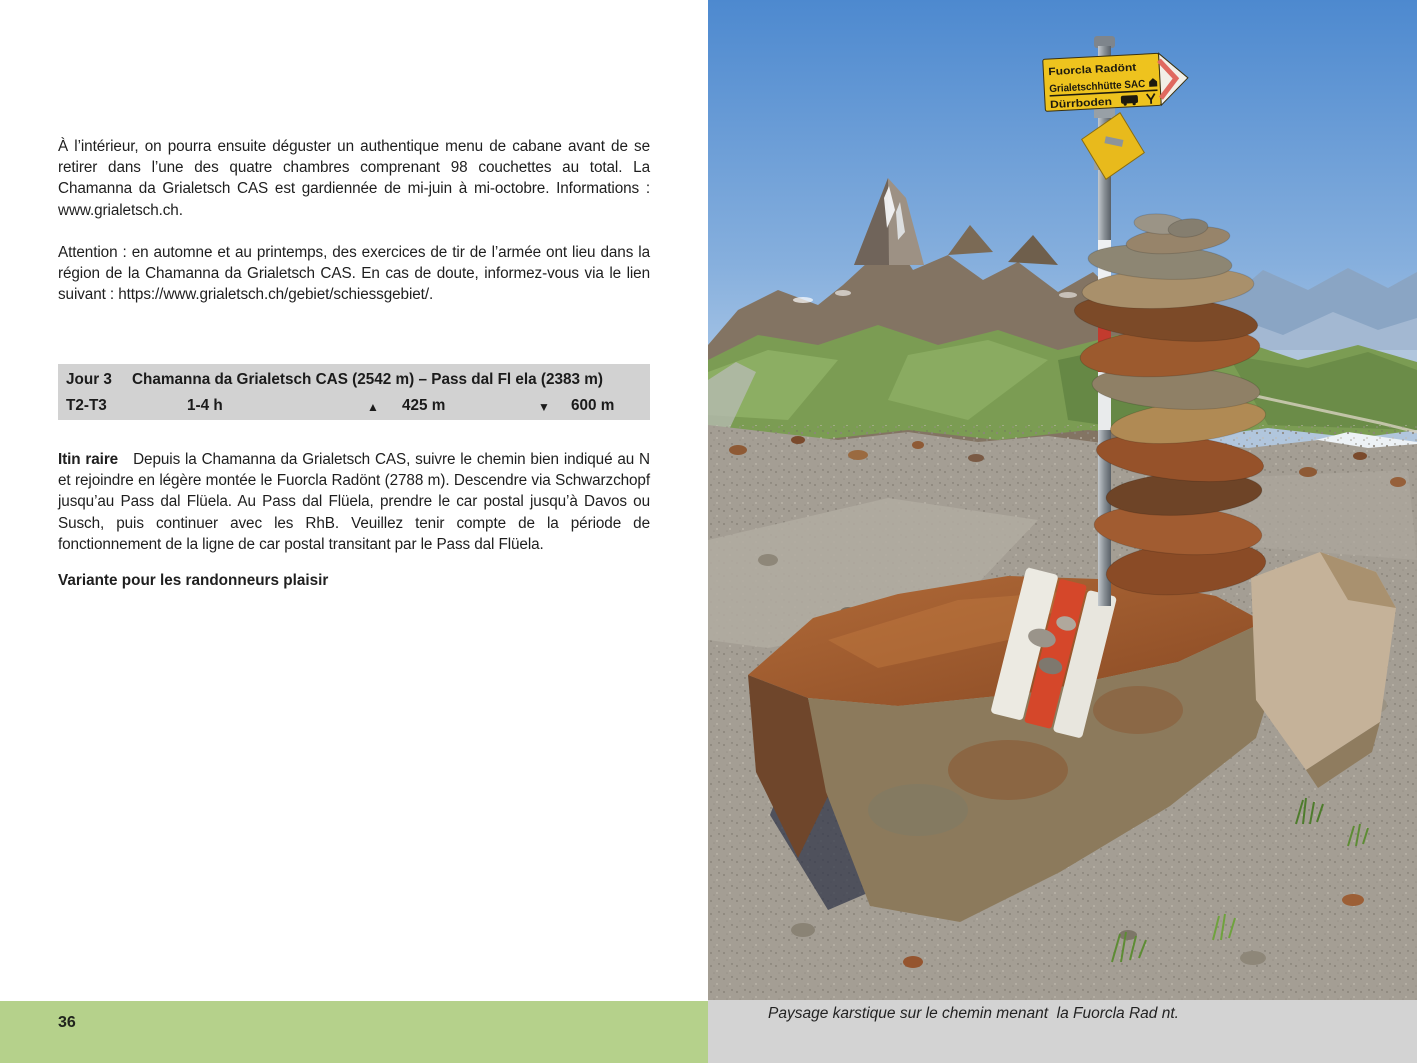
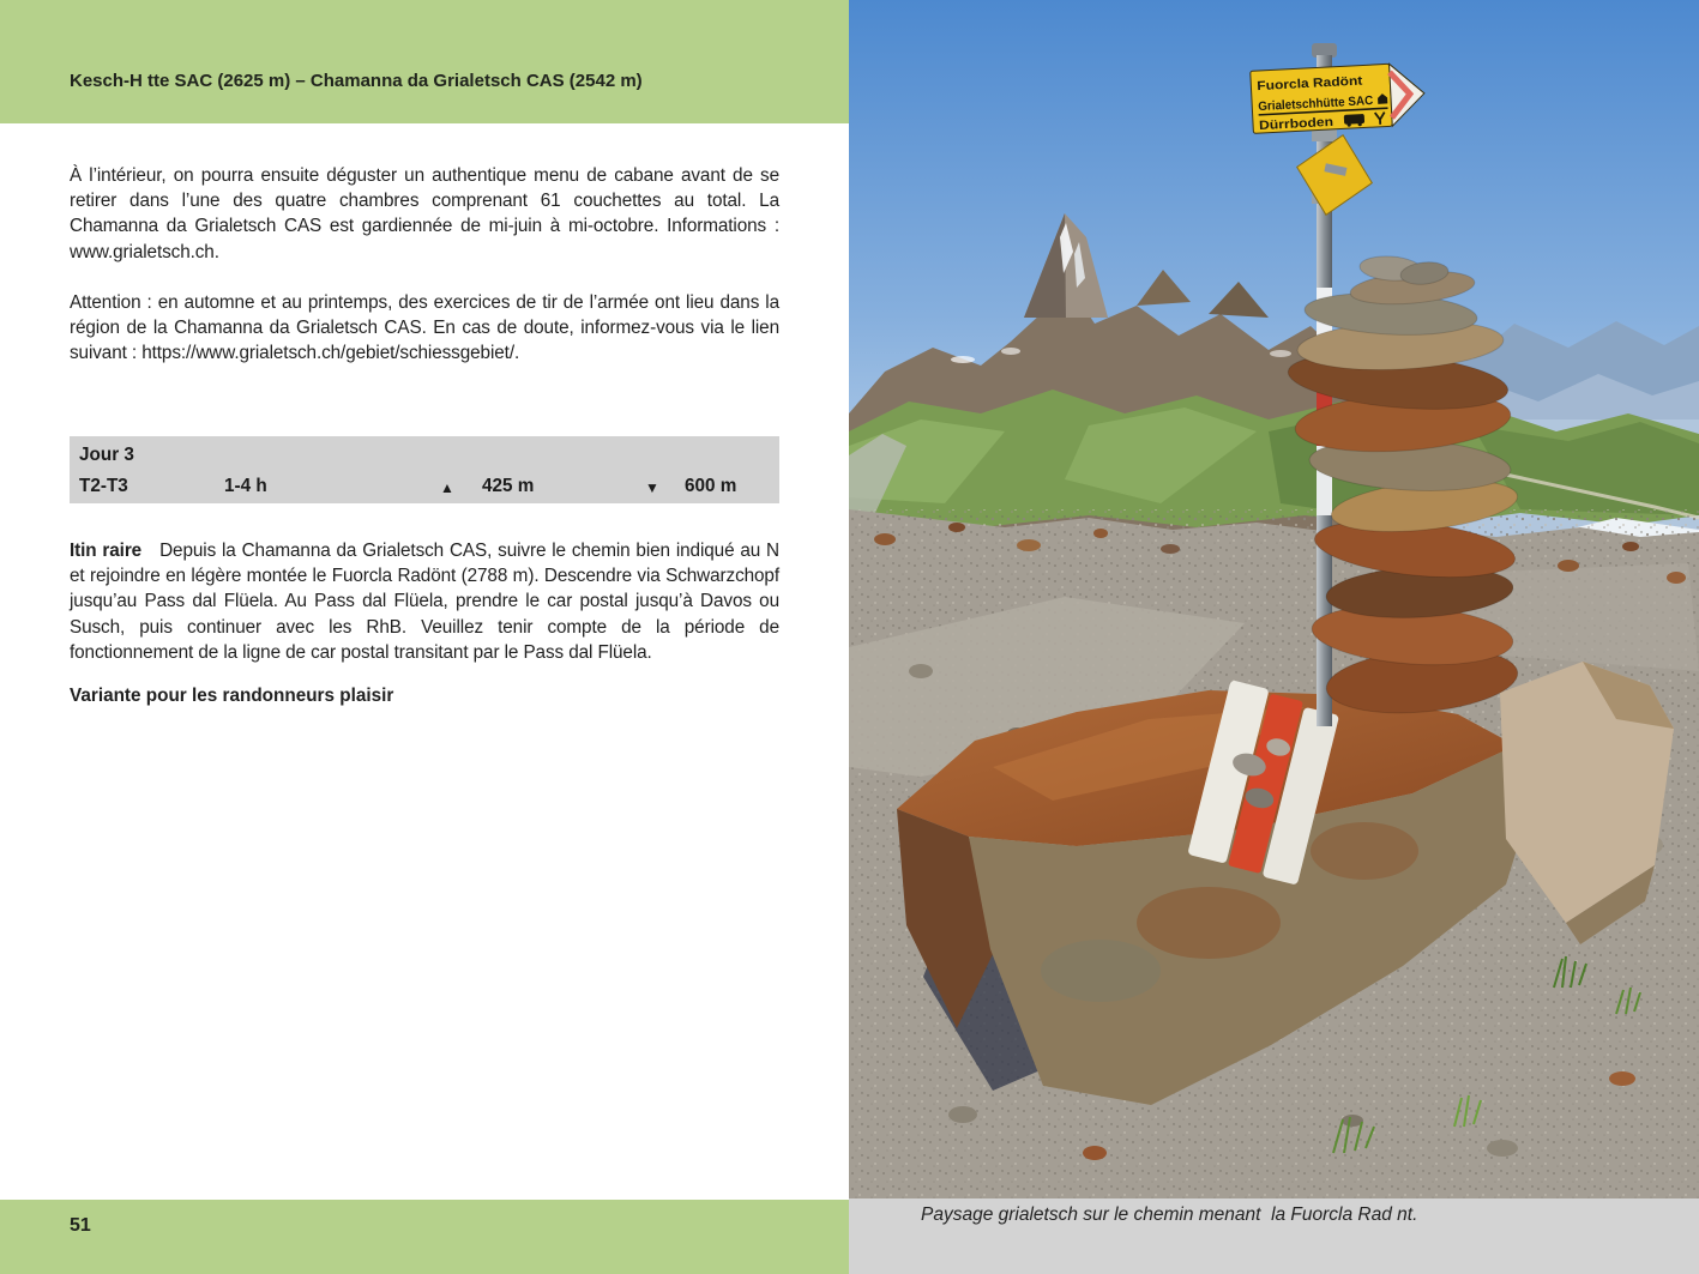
+ Kesch-H tte SAC (2625 m) – Chamanna da Grialetsch CAS (2542 m)
- À l’intérieur, on pourra ensuite déguster un authentique menu de cabane avant de se retirer dans l’une des quatre chambres comprenant 98 couchettes au total. La Chamanna da Grialetsch CAS est gardiennée de mi-juin à mi-octobre. Informations : www.grialetsch.ch.
+ À l’intérieur, on pourra ensuite déguster un authentique menu de cabane avant de se retirer dans l’une des quatre chambres comprenant 61 couchettes au total. La Chamanna da Grialetsch CAS est gardiennée de mi-juin à mi-octobre. Informations : www.grialetsch.ch.
  Attention : en automne et au printemps, des exercices de tir de l’armée ont lieu dans la région de la Chamanna da Grialetsch CAS. En cas de doute, informez-vous via le lien suivant : https://www.grialetsch.ch/gebiet/schiessgebiet/.
  Jour 3
- Chamanna da Grialetsch CAS (2542 m) – Pass dal Fl ela (2383 m)
  T2-T3
  1-4 h
  ▲
  425 m
  ▼
  600 m
  Itin raire Depuis la Chamanna da Grialetsch CAS, suivre le chemin bien indiqué au N et rejoindre en légère montée le Fuorcla Radönt (2788 m). Descendre via Schwarzchopf jusqu’au Pass dal Flüela. Au Pass dal Flüela, prendre le car postal jusqu’à Davos ou Susch, puis continuer avec les RhB. Veuillez tenir compte de la période de fonctionnement de la ligne de car postal transitant par le Pass dal Flüela.
  Variante pour les randonneurs plaisir
- 36
+ 51
- Paysage karstique sur le chemin menant la Fuorcla Rad nt.
+ Paysage grialetsch sur le chemin menant la Fuorcla Rad nt.
